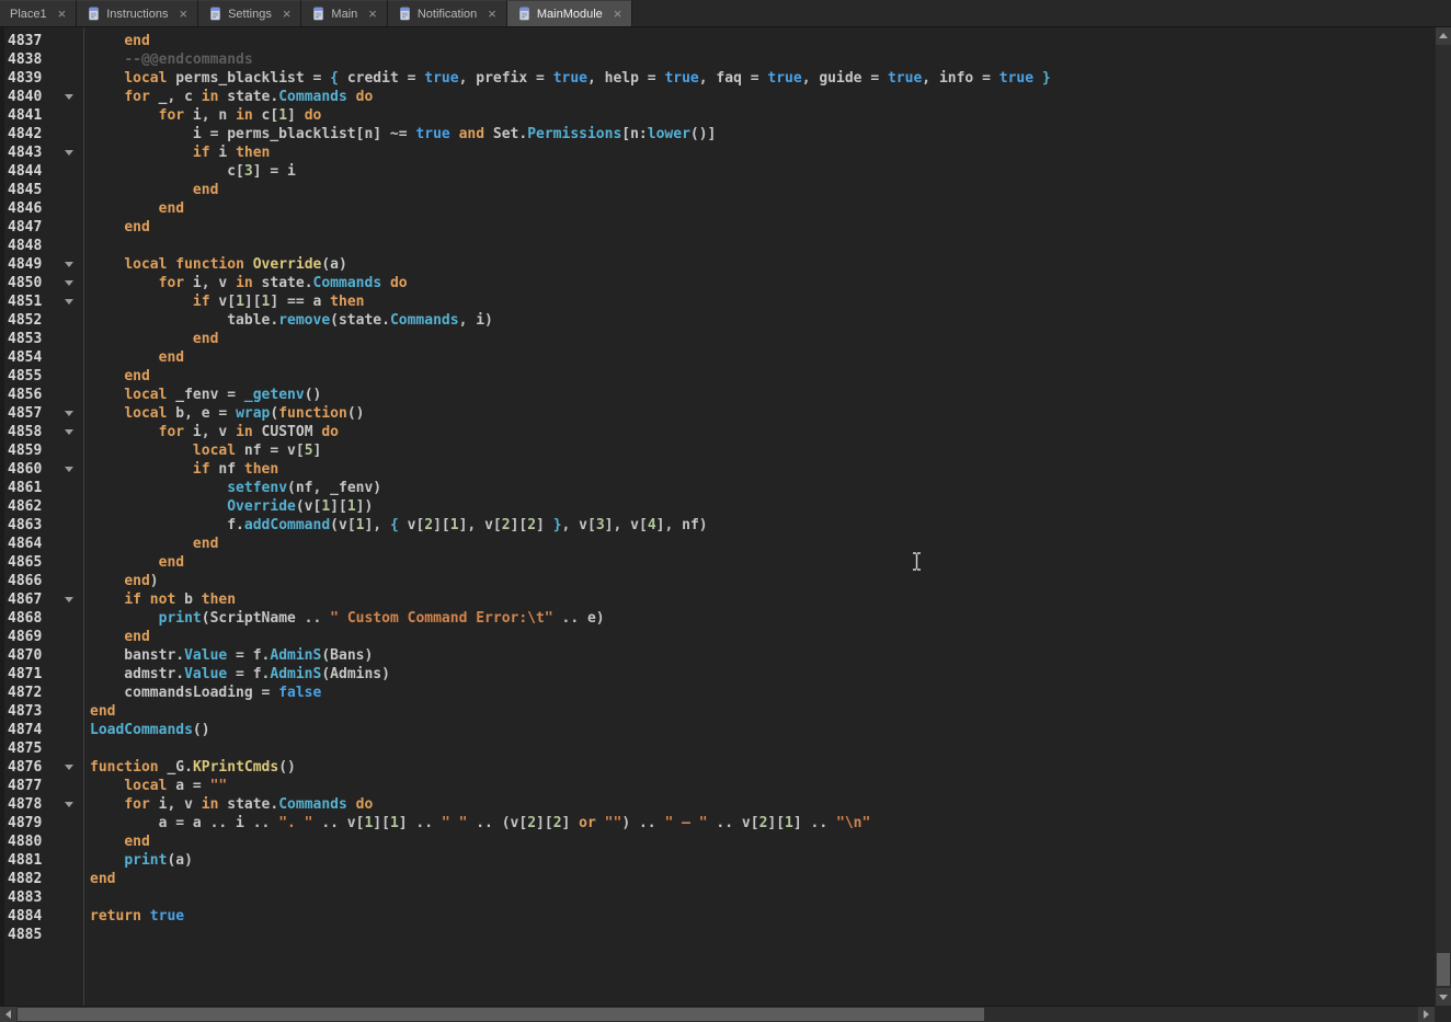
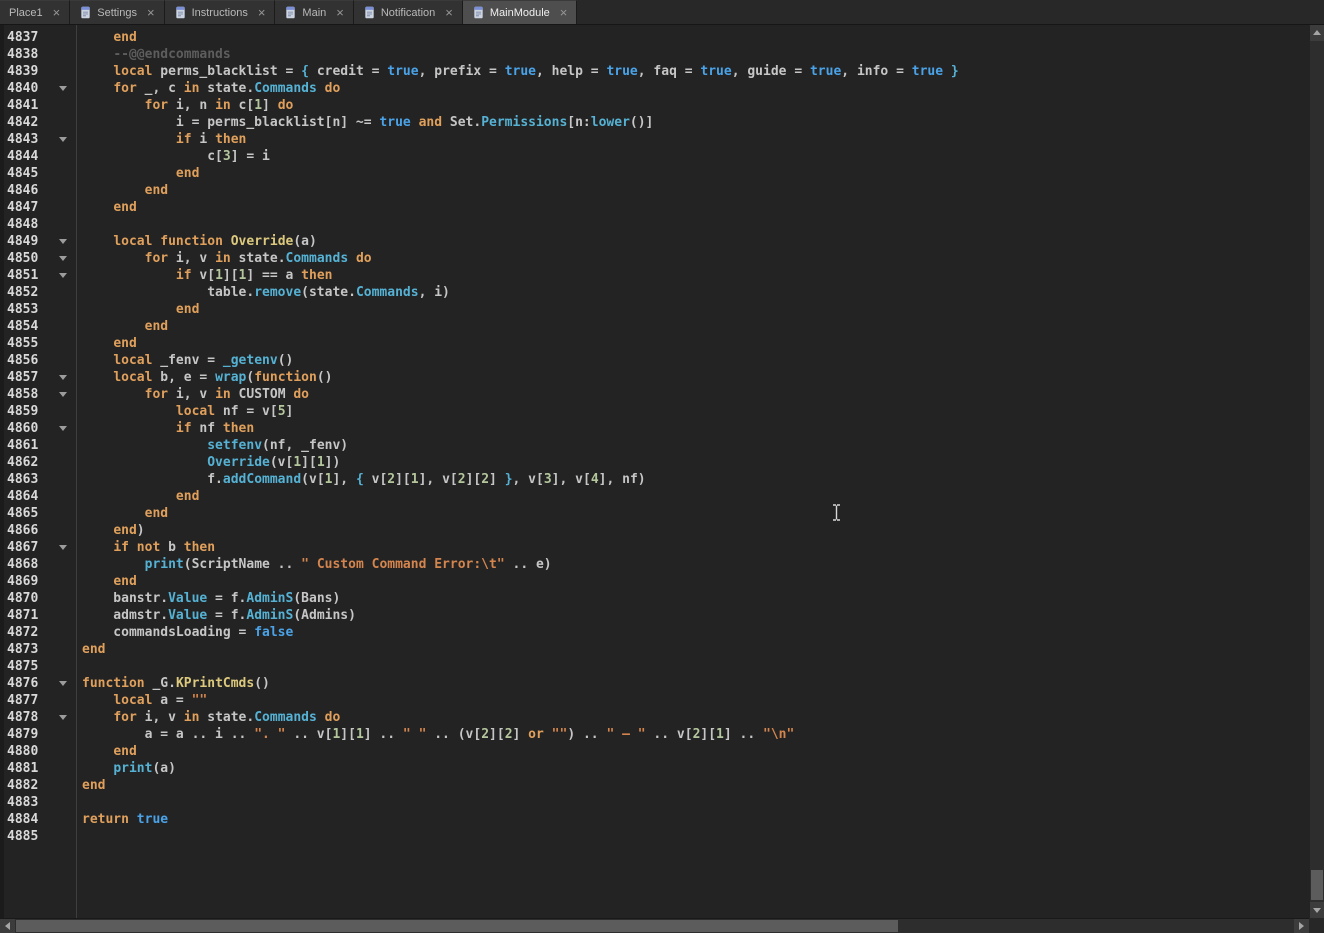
  Place1
  ×
- Instructions
+ Settings
  ×
- Settings
+ Instructions
  ×
  Main
  ×
  Notification
  ×
  MainModule
  ×
  4837
  end
  4838
  --@@endcommands
  4839
  local perms_blacklist = { credit = true, prefix = true, help = true, faq = true, guide = true, info = true }
  4840
  for _, c in state.Commands do
  4841
  for i, n in c[1] do
  4842
  i = perms_blacklist[n] ~= true and Set.Permissions[n:lower()]
  4843
  if i then
  4844
  c[3] = i
  4845
  end
  4846
  end
  4847
  end
  4848
  4849
  local function Override(a)
  4850
  for i, v in state.Commands do
  4851
  if v[1][1] == a then
  4852
  table.remove(state.Commands, i)
  4853
  end
  4854
  end
  4855
  end
  4856
  local _fenv = _getenv()
  4857
  local b, e = wrap(function()
  4858
  for i, v in CUSTOM do
  4859
  local nf = v[5]
  4860
  if nf then
  4861
  setfenv(nf, _fenv)
  4862
  Override(v[1][1])
  4863
  f.addCommand(v[1], { v[2][1], v[2][2] }, v[3], v[4], nf)
  4864
  end
  4865
  end
  4866
  end)
  4867
  if not b then
  4868
  print(ScriptName .. " Custom Command Error:\t" .. e)
  4869
  end
  4870
  banstr.Value = f.AdminS(Bans)
  4871
  admstr.Value = f.AdminS(Admins)
  4872
  commandsLoading = false
  4873
  end
- 4874
- LoadCommands()
  4875
  4876
  function _G.KPrintCmds()
  4877
  local a = ""
  4878
  for i, v in state.Commands do
  4879
  a = a .. i .. ". " .. v[1][1] .. " " .. (v[2][2] or "") .. " – " .. v[2][1] .. "\n"
  4880
  end
  4881
  print(a)
  4882
  end
  4883
  4884
  return true
  4885
